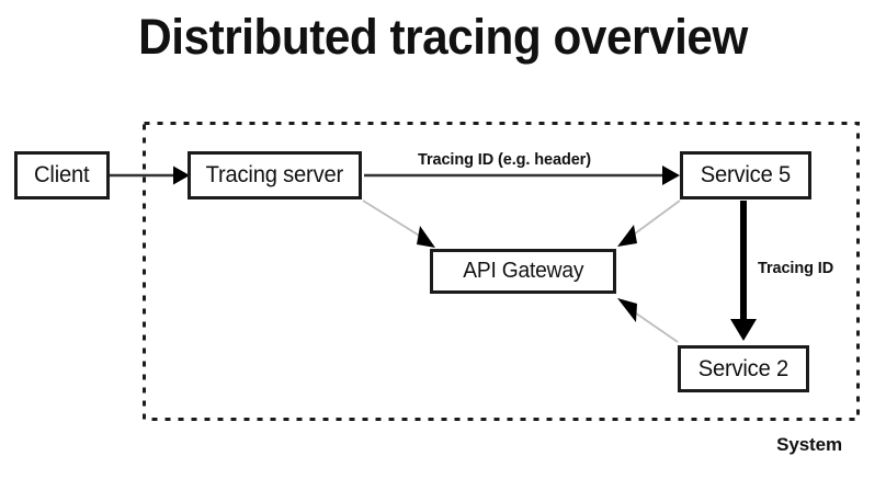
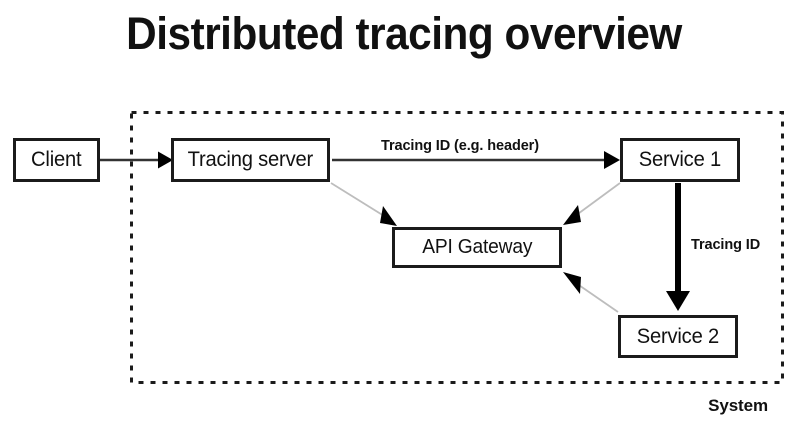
  Distributed tracing overview
  Client
  Tracing server
- Service 5
+ Service 1
  Service 2
  API Gateway
  Tracing ID (e.g. header)
  Tracing ID
  System
